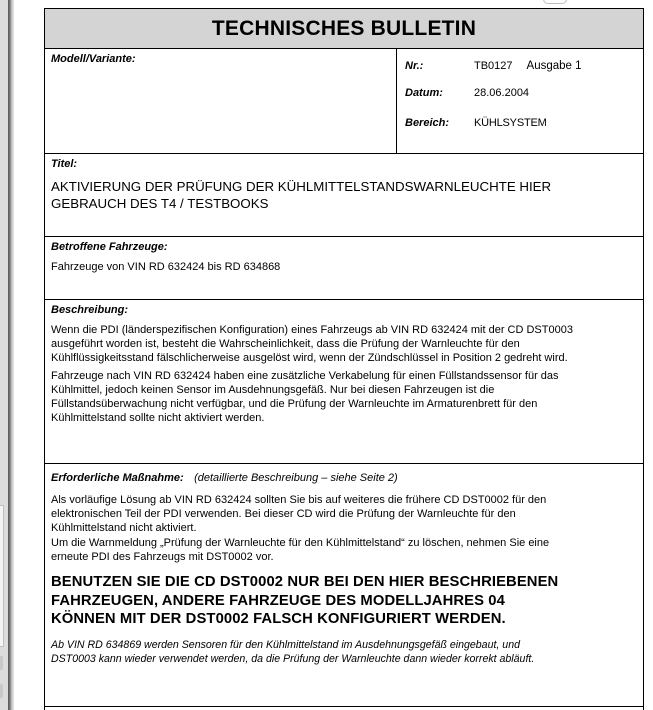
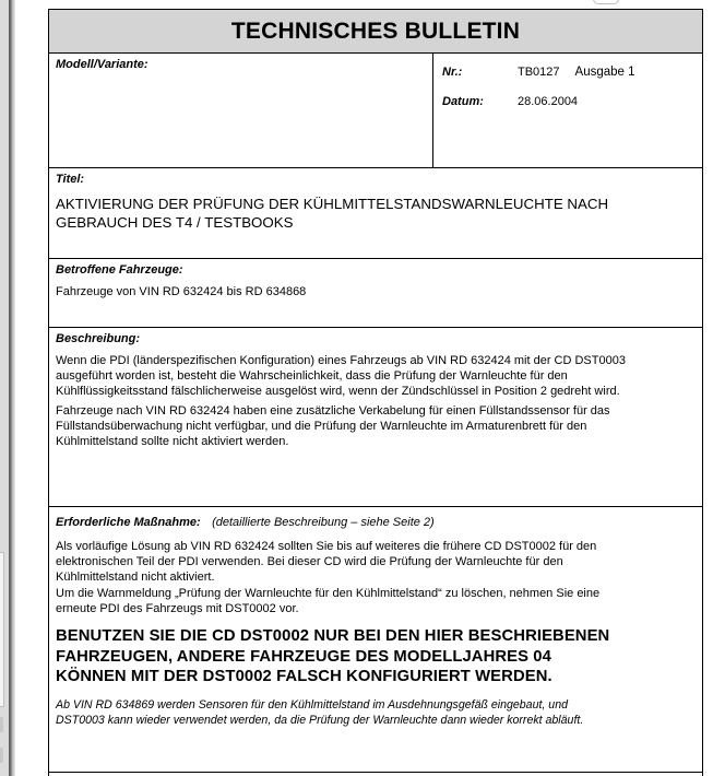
  TECHNISCHES BULLETIN
  Modell/Variante:
  Nr.:
  TB0127
  Ausgabe 1
  Datum:
  28.06.2004
- Bereich:
- KÜHLSYSTEM
  Titel:
- AKTIVIERUNG DER PRÜFUNG DER KÜHLMITTELSTANDSWARNLEUCHTE HIER
+ AKTIVIERUNG DER PRÜFUNG DER KÜHLMITTELSTANDSWARNLEUCHTE NACH
  GEBRAUCH DES T4 / TESTBOOKS
  Betroffene Fahrzeuge:
  Fahrzeuge von VIN RD 632424 bis RD 634868
  Beschreibung:
  Wenn die PDI (länderspezifischen Konfiguration) eines Fahrzeugs ab VIN RD 632424 mit der CD DST0003
  ausgeführt worden ist, besteht die Wahrscheinlichkeit, dass die Prüfung der Warnleuchte für den
  Kühlflüssigkeitsstand fälschlicherweise ausgelöst wird, wenn der Zündschlüssel in Position 2 gedreht wird.
  Fahrzeuge nach VIN RD 632424 haben eine zusätzliche Verkabelung für einen Füllstandssensor für das
- Kühlmittel, jedoch keinen Sensor im Ausdehnungsgefäß. Nur bei diesen Fahrzeugen ist die
  Füllstandsüberwachung nicht verfügbar, und die Prüfung der Warnleuchte im Armaturenbrett für den
  Kühlmittelstand sollte nicht aktiviert werden.
  Erforderliche Maßnahme: (detaillierte Beschreibung – siehe Seite 2)
  Als vorläufige Lösung ab VIN RD 632424 sollten Sie bis auf weiteres die frühere CD DST0002 für den
  elektronischen Teil der PDI verwenden. Bei dieser CD wird die Prüfung der Warnleuchte für den
  Kühlmittelstand nicht aktiviert.
  Um die Warnmeldung „Prüfung der Warnleuchte für den Kühlmittelstand“ zu löschen, nehmen Sie eine
  erneute PDI des Fahrzeugs mit DST0002 vor.
  BENUTZEN SIE DIE CD DST0002 NUR BEI DEN HIER BESCHRIEBENEN
  FAHRZEUGEN, ANDERE FAHRZEUGE DES MODELLJAHRES 04
  KÖNNEN MIT DER DST0002 FALSCH KONFIGURIERT WERDEN.
  Ab VIN RD 634869 werden Sensoren für den Kühlmittelstand im Ausdehnungsgefäß eingebaut, und
  DST0003 kann wieder verwendet werden, da die Prüfung der Warnleuchte dann wieder korrekt abläuft.
